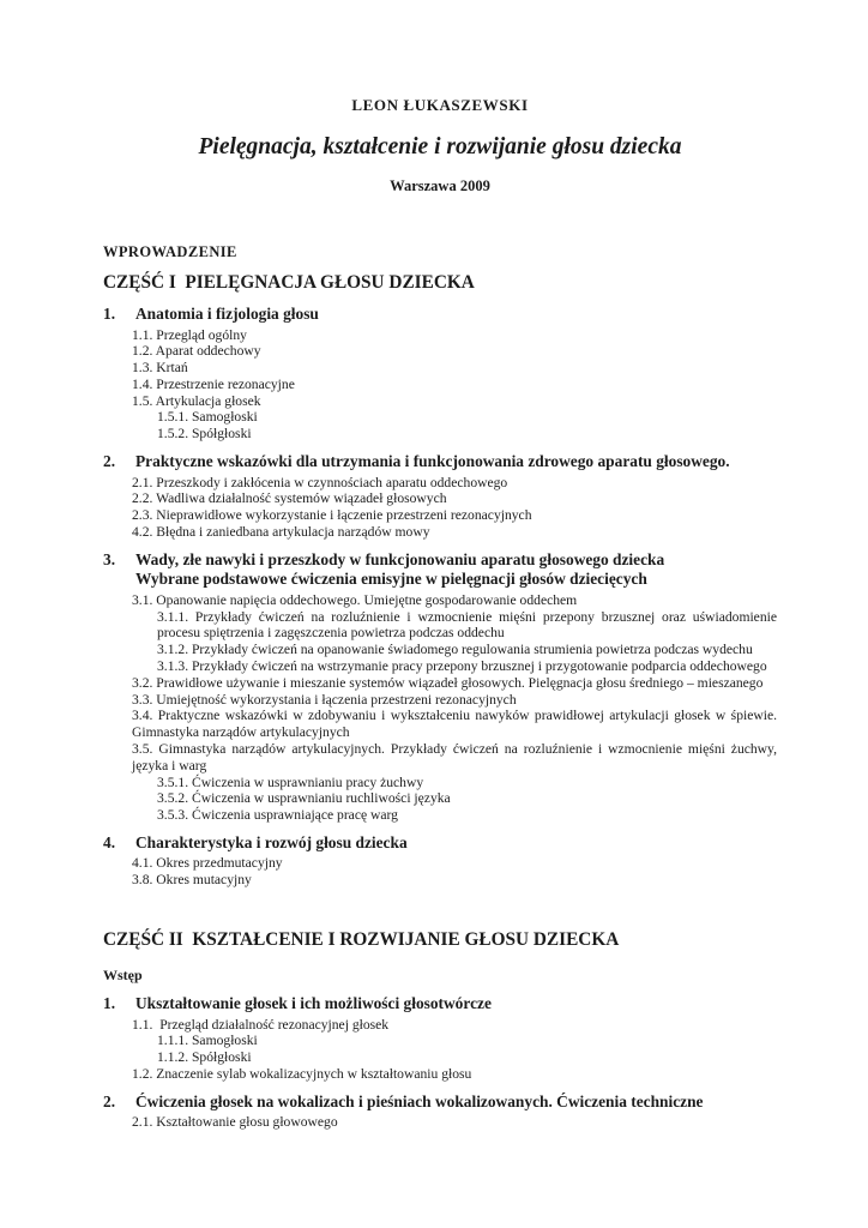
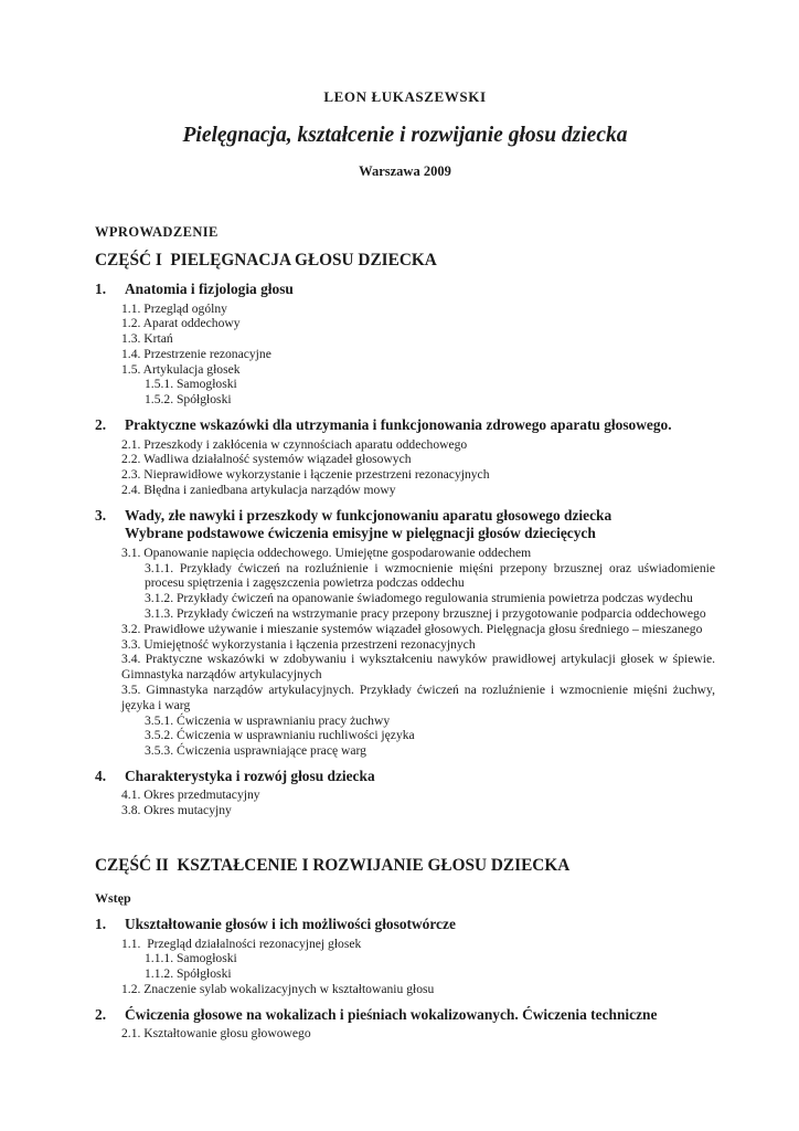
  LEON ŁUKASZEWSKI
  Pielęgnacja, kształcenie i rozwijanie głosu dziecka
  Warszawa 2009
  WPROWADZENIE
  CZĘŚĆ I PIELĘGNACJA GŁOSU DZIECKA
  1.
  Anatomia i fizjologia głosu
  1.1. Przegląd ogólny
  1.2. Aparat oddechowy
  1.3. Krtań
  1.4. Przestrzenie rezonacyjne
  1.5. Artykulacja głosek
  1.5.1. Samogłoski
  1.5.2. Spółgłoski
  2.
  Praktyczne wskazówki dla utrzymania i funkcjonowania zdrowego aparatu głosowego.
  2.1. Przeszkody i zakłócenia w czynnościach aparatu oddechowego
  2.2. Wadliwa działalność systemów wiązadeł głosowych
  2.3. Nieprawidłowe wykorzystanie i łączenie przestrzeni rezonacyjnych
- 4.2. Błędna i zaniedbana artykulacja narządów mowy
+ 2.4. Błędna i zaniedbana artykulacja narządów mowy
  3.
  Wady, złe nawyki i przeszkody w funkcjonowaniu aparatu głosowego dziecka
  Wybrane podstawowe ćwiczenia emisyjne w pielęgnacji głosów dziecięcych
  3.1. Opanowanie napięcia oddechowego. Umiejętne gospodarowanie oddechem
  3.1.1. Przykłady ćwiczeń na rozluźnienie i wzmocnienie mięśni przepony brzusznej oraz uświadomienie procesu spiętrzenia i zagęszczenia powietrza podczas oddechu
  3.1.2. Przykłady ćwiczeń na opanowanie świadomego regulowania strumienia powietrza podczas wydechu
  3.1.3. Przykłady ćwiczeń na wstrzymanie pracy przepony brzusznej i przygotowanie podparcia oddechowego
  3.2. Prawidłowe używanie i mieszanie systemów wiązadeł głosowych. Pielęgnacja głosu średniego – mieszanego
  3.3. Umiejętność wykorzystania i łączenia przestrzeni rezonacyjnych
  3.4. Praktyczne wskazówki w zdobywaniu i wykształceniu nawyków prawidłowej artykulacji głosek w śpiewie. Gimnastyka narządów artykulacyjnych
  3.5. Gimnastyka narządów artykulacyjnych. Przykłady ćwiczeń na rozluźnienie i wzmocnienie mięśni żuchwy, języka i warg
  3.5.1. Ćwiczenia w usprawnianiu pracy żuchwy
  3.5.2. Ćwiczenia w usprawnianiu ruchliwości języka
  3.5.3. Ćwiczenia usprawniające pracę warg
  4.
  Charakterystyka i rozwój głosu dziecka
  4.1. Okres przedmutacyjny
  3.8. Okres mutacyjny
  CZĘŚĆ II KSZTAŁCENIE I ROZWIJANIE GŁOSU DZIECKA
  Wstęp
  1.
- Ukształtowanie głosek i ich możliwości głosotwórcze
+ Ukształtowanie głosów i ich możliwości głosotwórcze
- 1.1. Przegląd działalność rezonacyjnej głosek
+ 1.1. Przegląd działalności rezonacyjnej głosek
  1.1.1. Samogłoski
  1.1.2. Spółgłoski
  1.2. Znaczenie sylab wokalizacyjnych w kształtowaniu głosu
  2.
- Ćwiczenia głosek na wokalizach i pieśniach wokalizowanych. Ćwiczenia techniczne
+ Ćwiczenia głosowe na wokalizach i pieśniach wokalizowanych. Ćwiczenia techniczne
  2.1. Kształtowanie głosu głowowego
